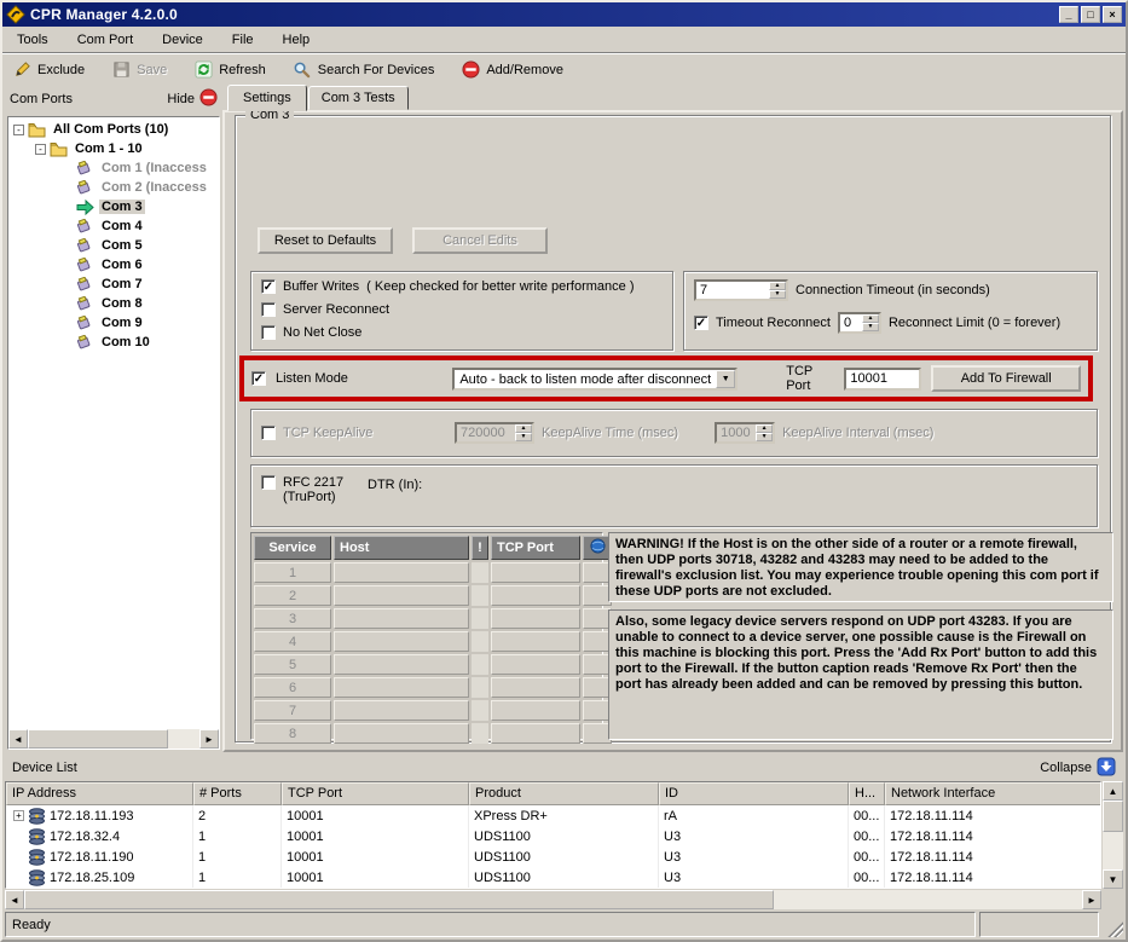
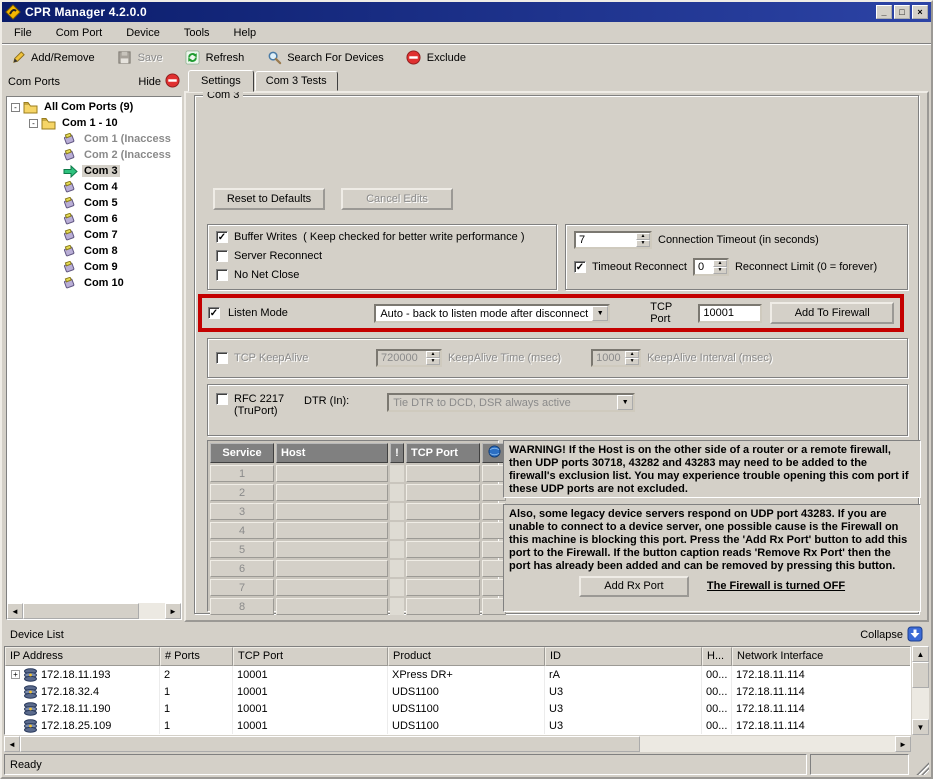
  CPR Manager 4.2.0.0
  _
  □
  ×
- Tools
+ File
  Com Port
  Device
- File
+ Tools
  Help
- Exclude
+ Add/Remove
  Save
  Refresh
  Search For Devices
- Add/Remove
+ Exclude
  Com Ports
  Hide
  -
- All Com Ports (10)
+ All Com Ports (9)
  -
  Com 1 - 10
  Com 1 (Inaccess
  Com 2 (Inaccess
  Com 3
  Com 4
  Com 5
  Com 6
  Com 7
  Com 8
  Com 9
  Com 10
  ◄
  ►
  Settings
  Com 3 Tests
  Com 3
  Reset to Defaults
  Cancel Edits
  ✓
  Buffer Writes
  ( Keep checked for better write performance )
  Server Reconnect
  No Net Close
  7
  Connection Timeout (in seconds)
  ✓
  Timeout Reconnect
  0
  Reconnect Limit (0 = forever)
  ✓
  Listen Mode
  Auto - back to listen mode after disconnect
  TCP Port
  10001
  Add To Firewall
  TCP KeepAlive
  720000
  KeepAlive Time (msec)
  1000
  KeepAlive Interval (msec)
  RFC 2217
  (TruPort)
  DTR (In):
+ Tie DTR to DCD, DSR always active
  Service
  Host
  !
  TCP Port
  1
  2
  3
  4
  5
  6
  7
  8
  WARNING! If the Host is on the other side of a router or a remote firewall, then UDP ports 30718, 43282 and 43283 may need to be added to the firewall's exclusion list. You may experience trouble opening this com port if these UDP ports are not excluded.
  Also, some legacy device servers respond on UDP port 43283. If you are unable to connect to a device server, one possible cause is the Firewall on this machine is blocking this port. Press the 'Add Rx Port' button to add this port to the Firewall. If the button caption reads 'Remove Rx Port' then the port has already been added and can be removed by pressing this button.
+ Add Rx Port
+ The Firewall is turned OFF
  Device List
  Collapse
  IP Address
  # Ports
  TCP Port
  Product
  ID
  H...
  Network Interface
  +
  172.18.11.193
  2
  10001
  XPress DR+
  rA
  00...
  172.18.11.114
  172.18.32.4
  1
  10001
  UDS1100
  U3
  00...
  172.18.11.114
  172.18.11.190
  1
  10001
  UDS1100
  U3
  00...
  172.18.11.114
  172.18.25.109
  1
  10001
  UDS1100
  U3
  00...
  172.18.11.114
  ▲
  ▼
  ◄
  ►
  Ready
